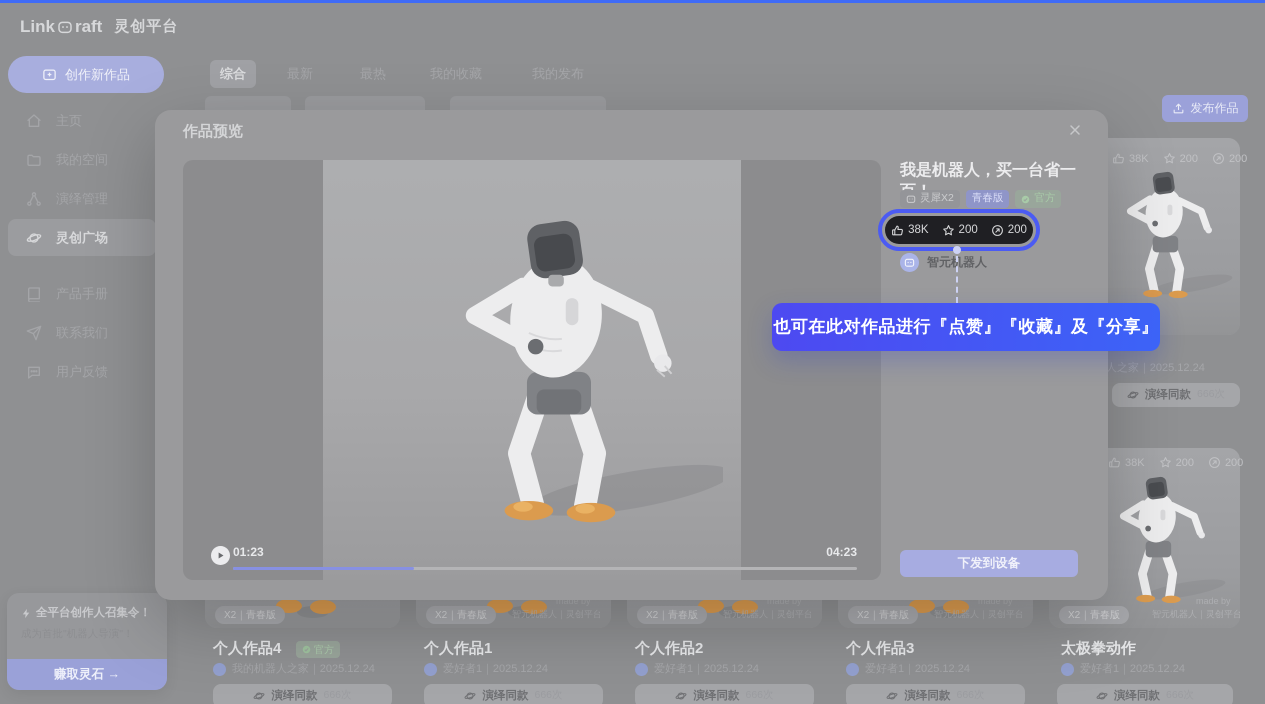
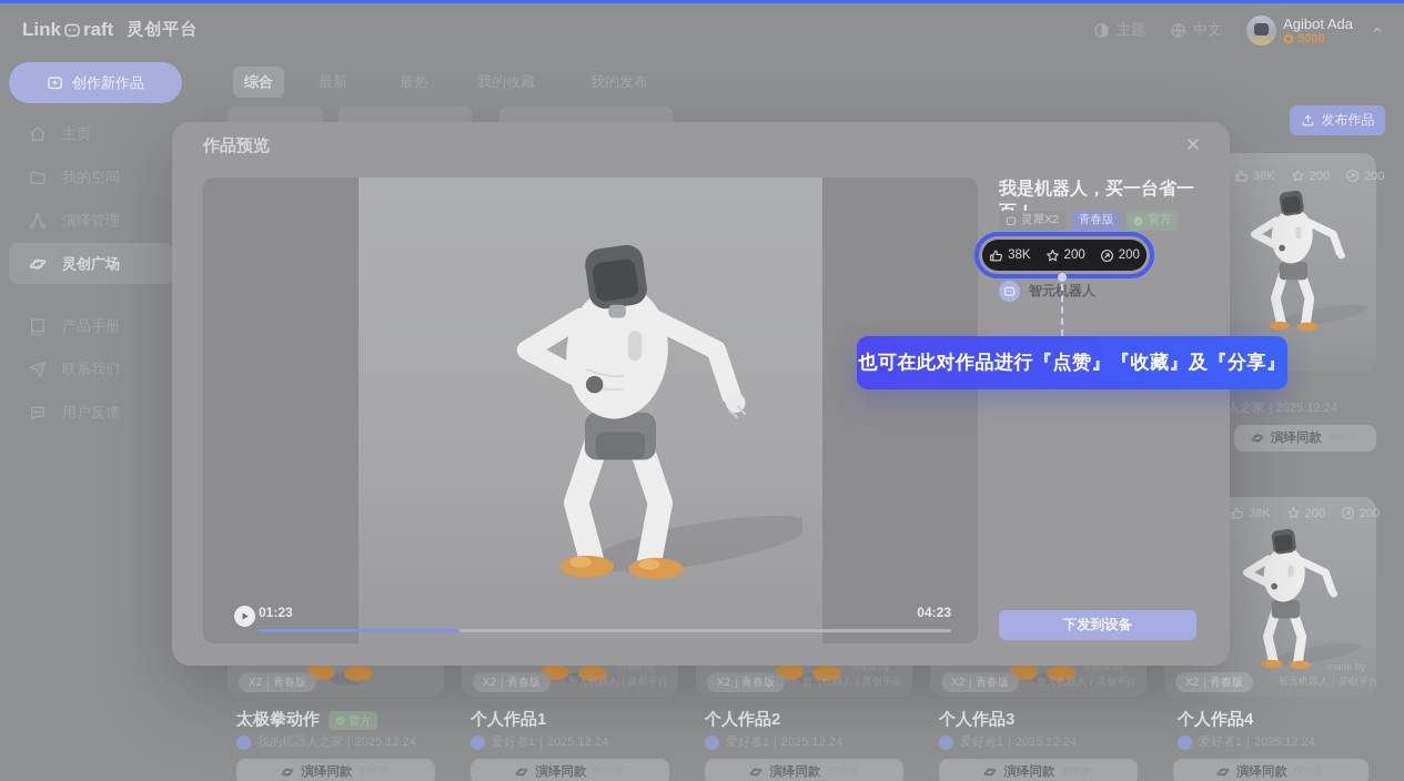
  Link
  raft
  灵创平台
+ 主题
+ 中文
+ Agibot Ada
+ 5000
  创作新作品
  灵创广场
  产品手册
  联系我们
  用户反馈
- 全平台创作人召集令！
- 赚取灵石 →
  综合
  最热
  我的收藏
  我的发布
  发布作品
  38K
  200
  200
  人之家｜2025.12.24
  演绎同款
  38K
  200
  200
  X2｜青春版
  智元机器人｜灵创平台
- 太极拳动作
+ 个人作品4
  爱好者1｜2025.12.24
  演绎同款
  X2｜青春版
- 个人作品4
+ 太极拳动作
  官方
  我的机器人之家｜2025.12.24
  演绎同款
  X2｜青春版
  made by
  智元机器人｜灵创平台
  个人作品1
  爱好者1｜2025.12.24
  演绎同款
  X2｜青春版
  made by
  智元机器人｜灵创平台
  个人作品2
  爱好者1｜2025.12.24
  演绎同款
  X2｜青春版
  made by
  智元机器人｜灵创平台
  个人作品3
  爱好者1｜2025.12.24
  演绎同款
  作品预览
  01:23
  04:23
  我是机器人，买一台省一
  灵犀X2
  青春版
  官方
  智元机器人
  下发到设备
  38K
  200
  200
  也可在此对作品进行『点赞』『收藏』及『分享』
